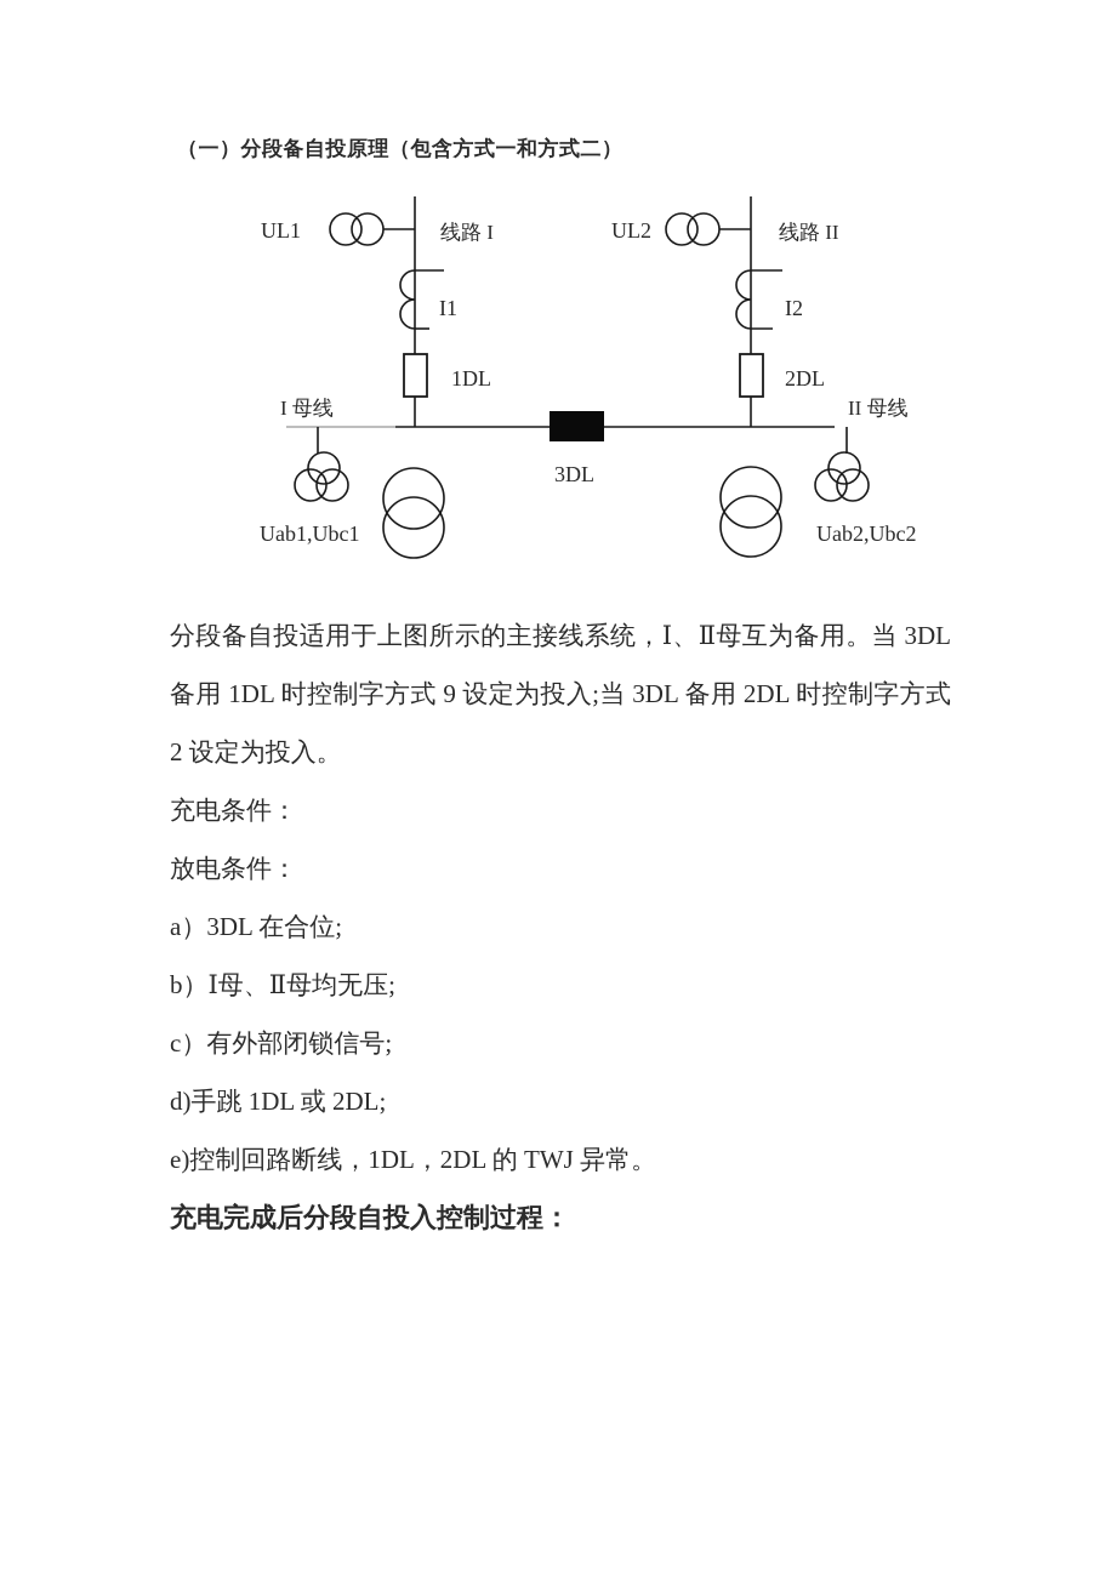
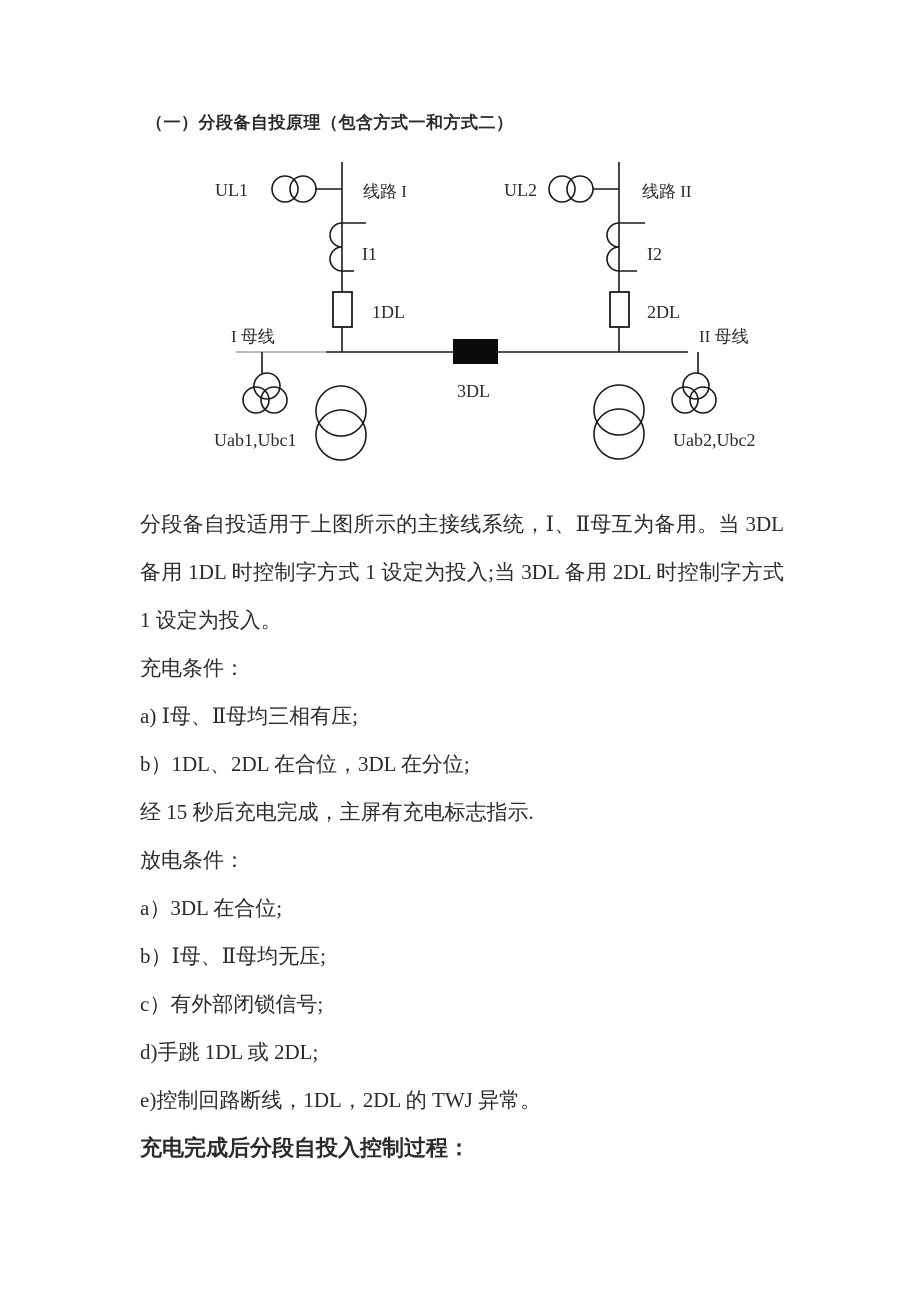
  （一）分段备自投原理（包含方式一和方式二）
  UL1
  线路 I
  I1
  1DL
  I 母线
  Uab1,Ubc1
  UL2
  线路 II
  I2
  2DL
  II 母线
  Uab2,Ubc2
  3DL
  分段备自投适用于上图所示的主接线系统，Ⅰ、Ⅱ母互为备用。当 3DL
- 备用 1DL 时控制字方式 9 设定为投入;当 3DL 备用 2DL 时控制字方式
+ 备用 1DL 时控制字方式 1 设定为投入;当 3DL 备用 2DL 时控制字方式
- 2 设定为投入。
+ 1 设定为投入。
  充电条件：
+ a) Ⅰ母、Ⅱ母均三相有压;
+ b）1DL、2DL 在合位，3DL 在分位;
+ 经 15 秒后充电完成，主屏有充电标志指示.
  放电条件：
  a）3DL 在合位;
  b）Ⅰ母、Ⅱ母均无压;
  c）有外部闭锁信号;
  d)手跳 1DL 或 2DL;
  e)控制回路断线，1DL，2DL 的 TWJ 异常。
  充电完成后分段自投入控制过程：
